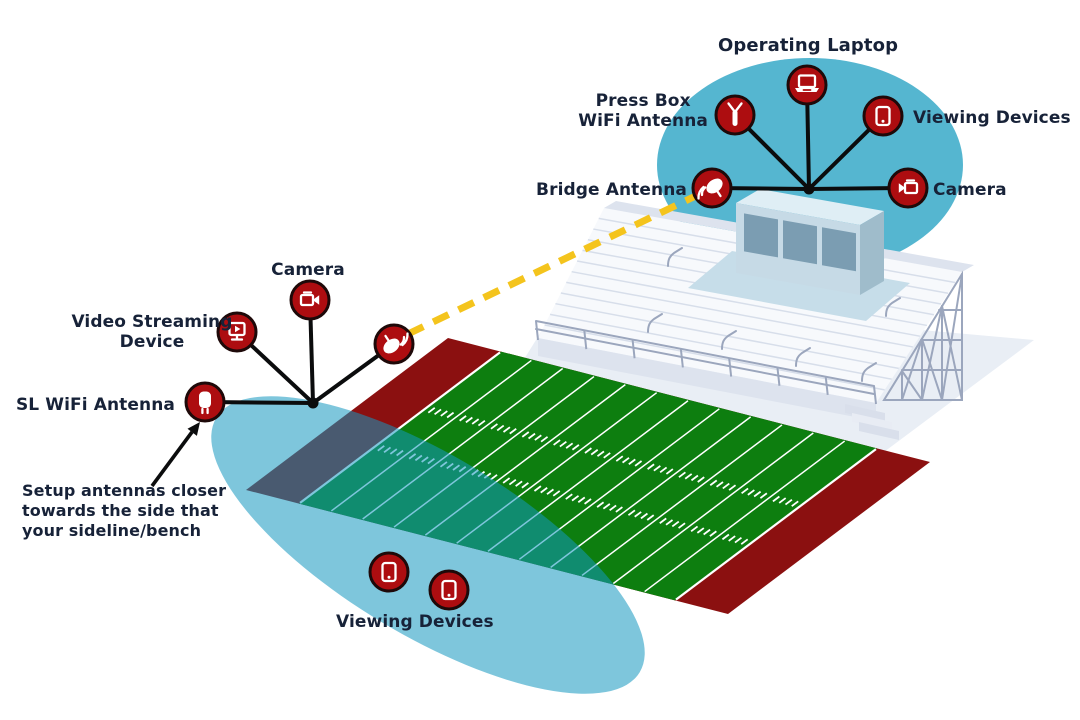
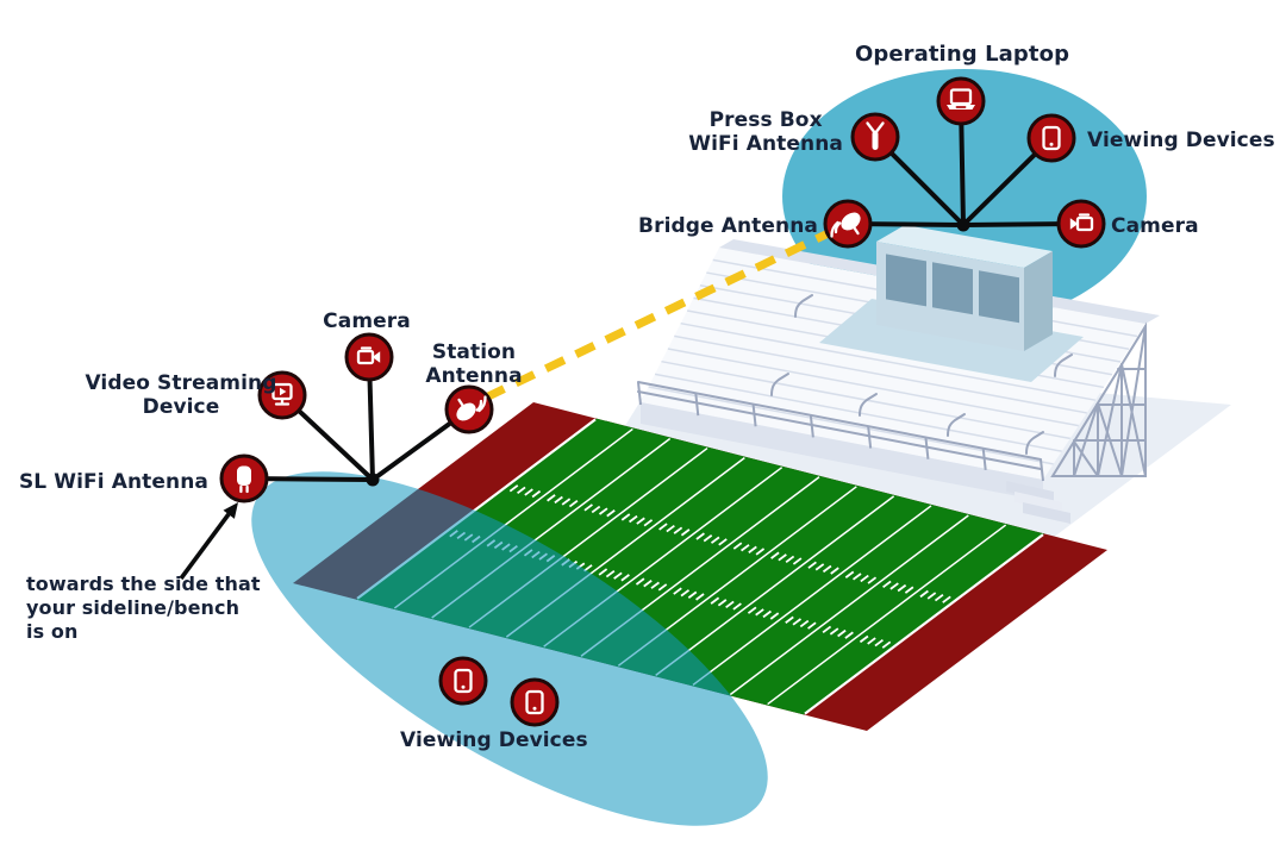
  Operating Laptop
  Press Box
  WiFi Antenna
  Viewing Devices
  Bridge Antenna
  Camera
  Camera
  Video Streaming
  Device
+ Station
+ Antenna
  SL WiFi Antenna
- Setup antennas closer
  towards the side that
  your sideline/bench
+ is on
  Viewing Devices
